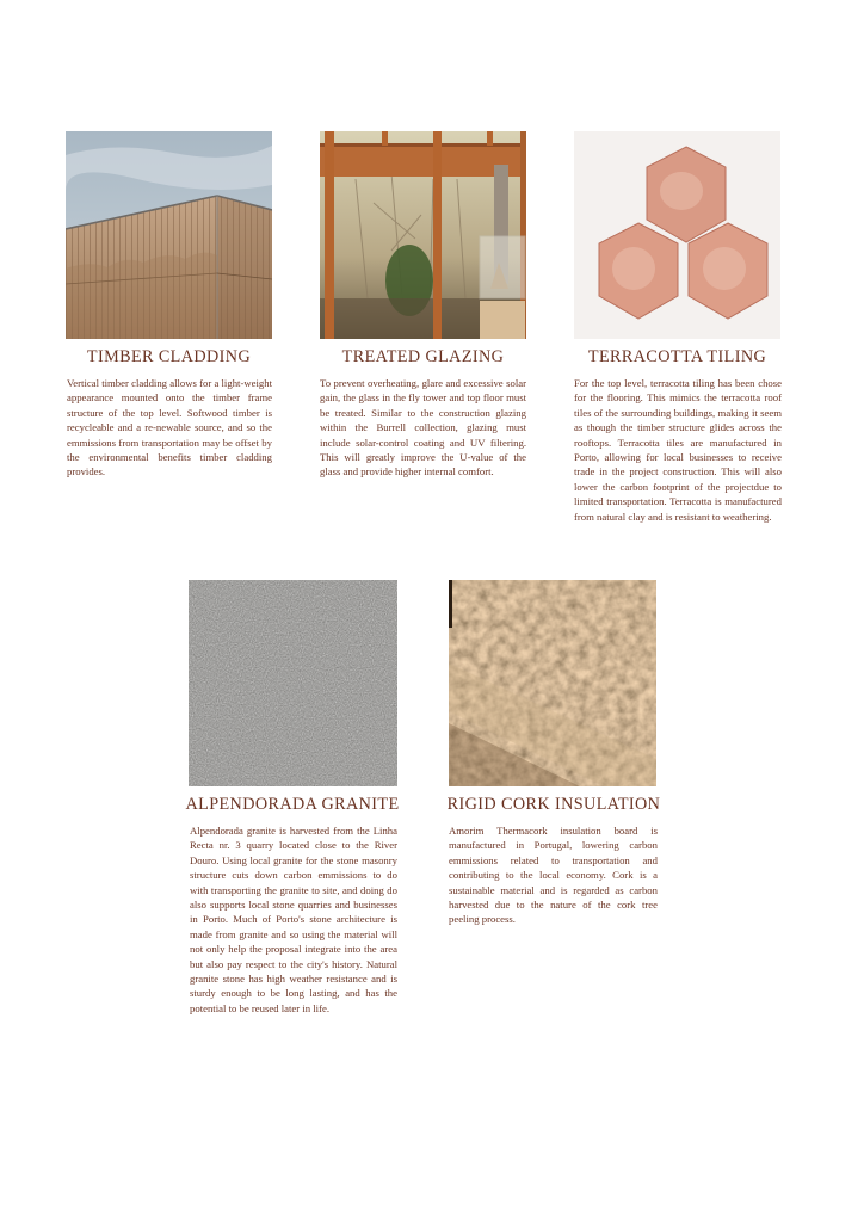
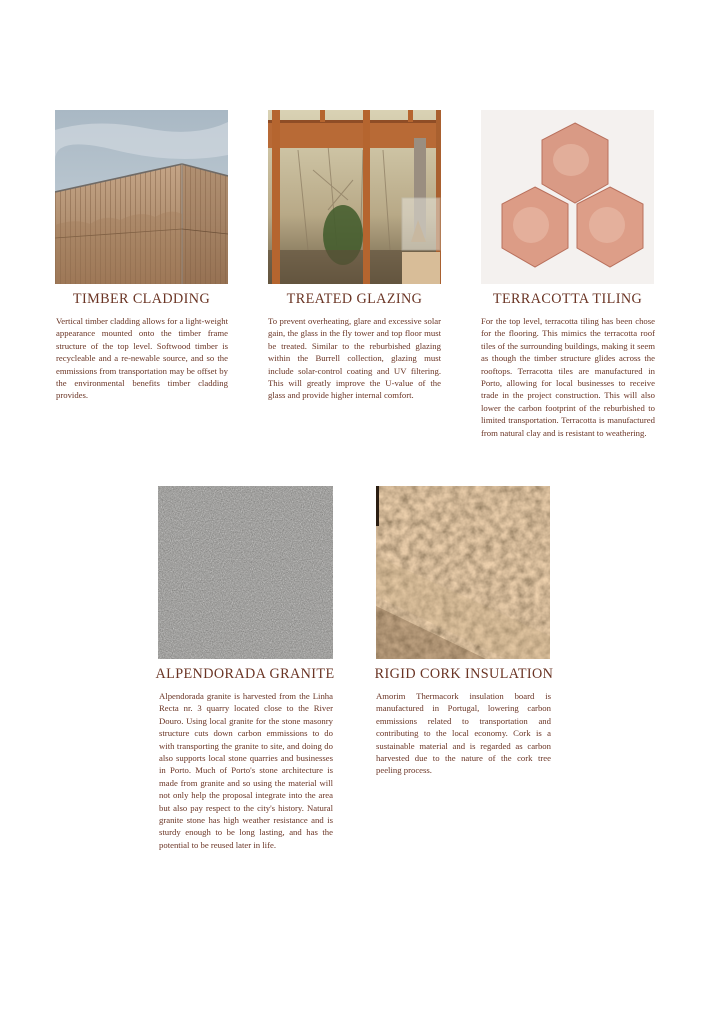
  TIMBER CLADDING
  Vertical timber cladding allows for a light-weight appearance mounted onto the timber frame structure of the top level. Softwood timber is recycleable and a re-newable source, and so the emmissions from transportation may be offset by the environmental benefits timber cladding provides.
  TREATED GLAZING
- To prevent overheating, glare and excessive solar gain, the glass in the fly tower and top floor must be treated. Similar to the construction glazing within the Burrell collection, glazing must include solar-control coating and UV filtering. This will greatly improve the U-value of the glass and provide higher internal comfort.
+ To prevent overheating, glare and excessive solar gain, the glass in the fly tower and top floor must be treated. Similar to the reburbished glazing within the Burrell collection, glazing must include solar-control coating and UV filtering. This will greatly improve the U-value of the glass and provide higher internal comfort.
  TERRACOTTA TILING
- For the top level, terracotta tiling has been chose for the flooring. This mimics the terracotta roof tiles of the surrounding buildings, making it seem as though the timber structure glides across the rooftops. Terracotta tiles are manufactured in Porto, allowing for local businesses to receive trade in the project construction. This will also lower the carbon footprint of the projectdue to limited transportation. Terracotta is manufactured from natural clay and is resistant to weathering.
+ For the top level, terracotta tiling has been chose for the flooring. This mimics the terracotta roof tiles of the surrounding buildings, making it seem as though the timber structure glides across the rooftops. Terracotta tiles are manufactured in Porto, allowing for local businesses to receive trade in the project construction. This will also lower the carbon footprint of the reburbished to limited transportation. Terracotta is manufactured from natural clay and is resistant to weathering.
  ALPENDORADA GRANITE
  Alpendorada granite is harvested from the Linha Recta nr. 3 quarry located close to the River Douro. Using local granite for the stone masonry structure cuts down carbon emmissions to do with transporting the granite to site, and doing do also supports local stone quarries and businesses in Porto. Much of Porto's stone architecture is made from granite and so using the material will not only help the proposal integrate into the area but also pay respect to the city's history. Natural granite stone has high weather resistance and is sturdy enough to be long lasting, and has the potential to be reused later in life.
  RIGID CORK INSULATION
  Amorim Thermacork insulation board is manufactured in Portugal, lowering carbon emmissions related to transportation and contributing to the local economy. Cork is a sustainable material and is regarded as carbon harvested due to the nature of the cork tree peeling process.
